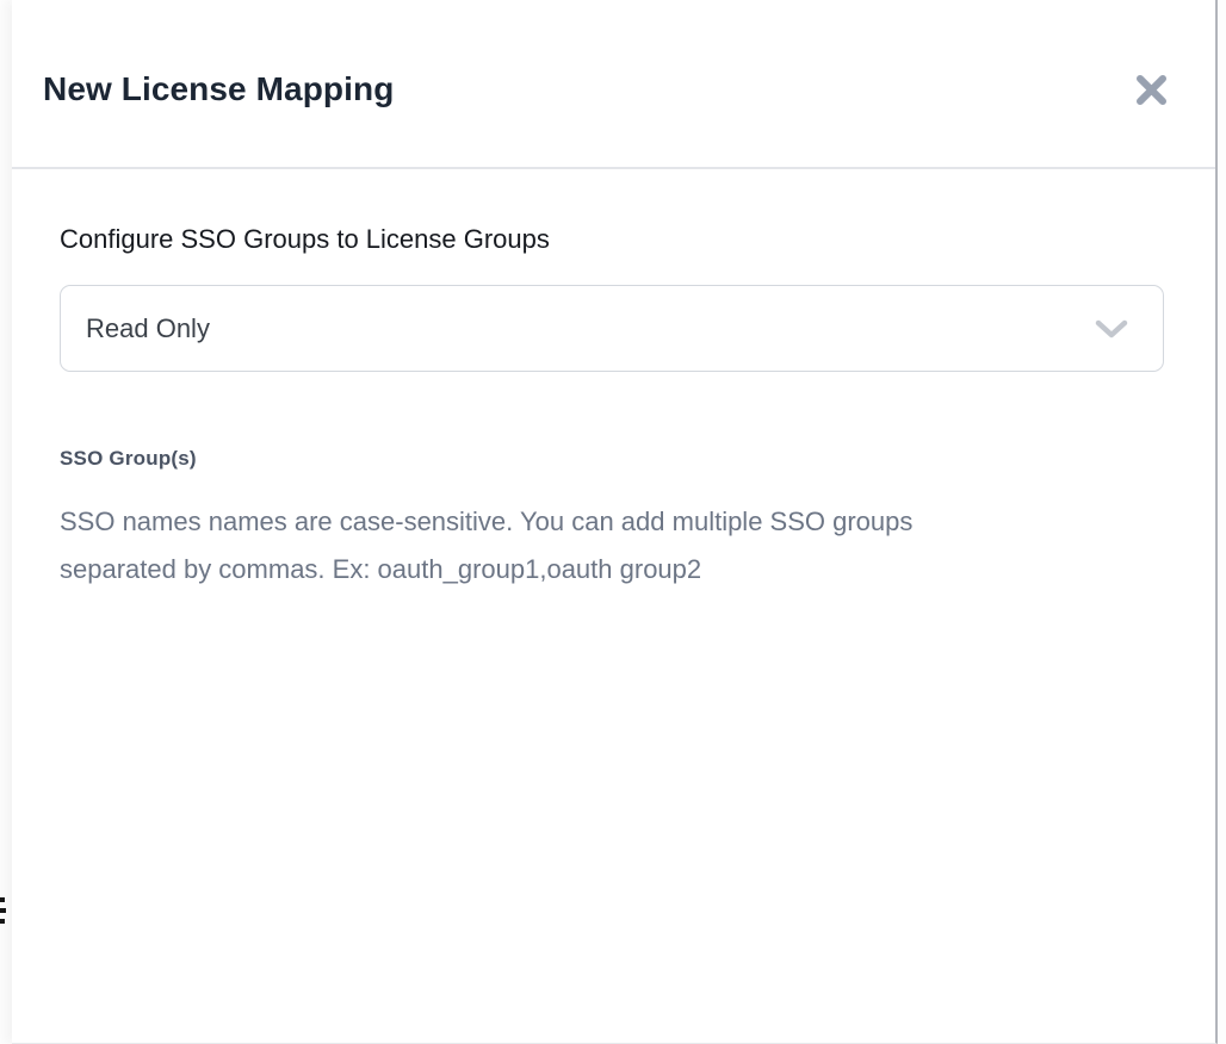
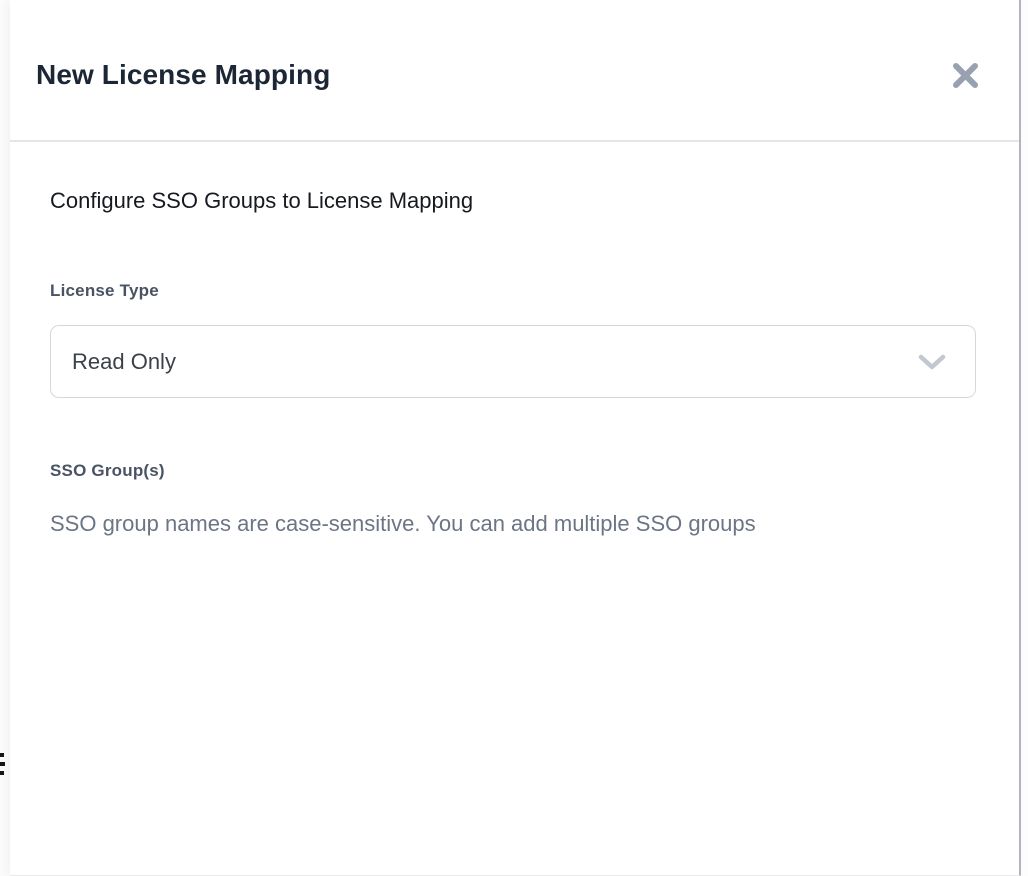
  New License Mapping
- Configure SSO Groups to License Groups
+ Configure SSO Groups to License Mapping
+ License Type
  Read Only
  SSO Group(s)
- SSO names names are case-sensitive. You can add multiple SSO groups
+ SSO group names are case-sensitive. You can add multiple SSO groups
- separated by commas. Ex: oauth_group1,oauth group2
